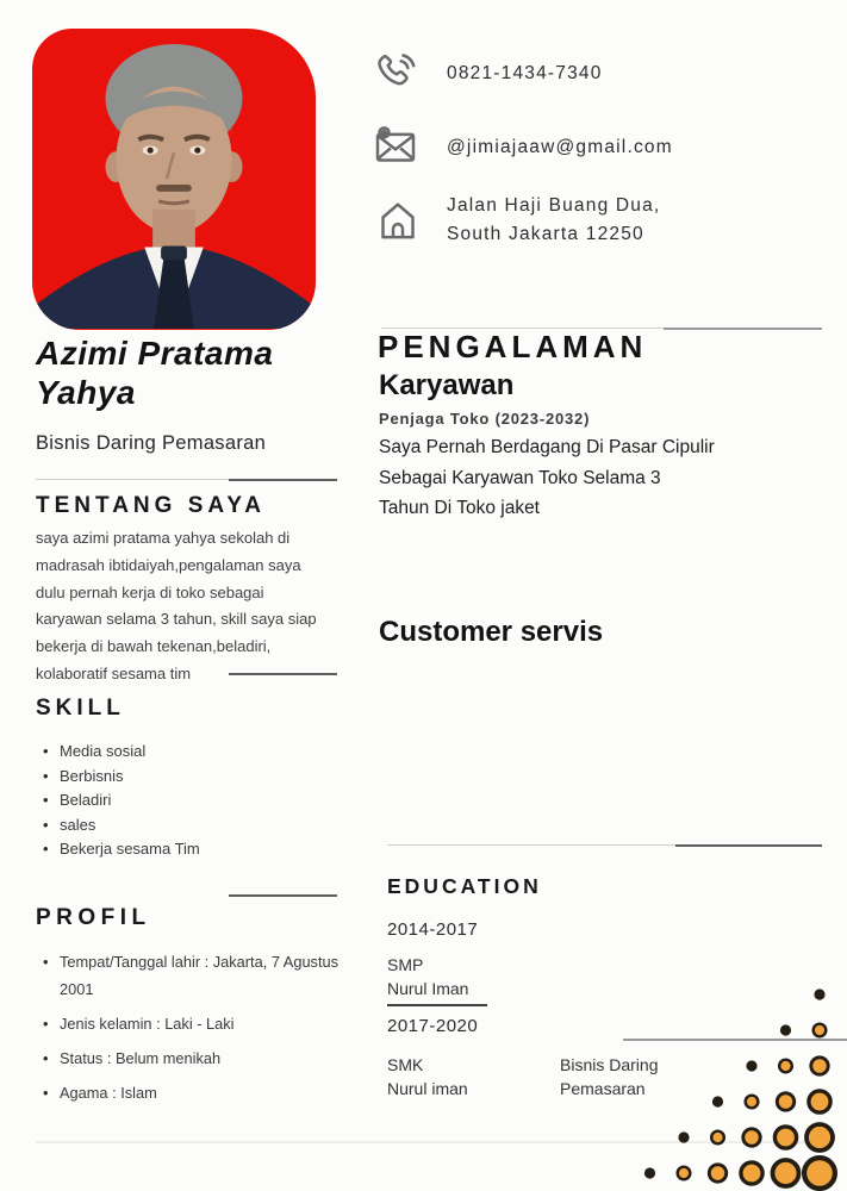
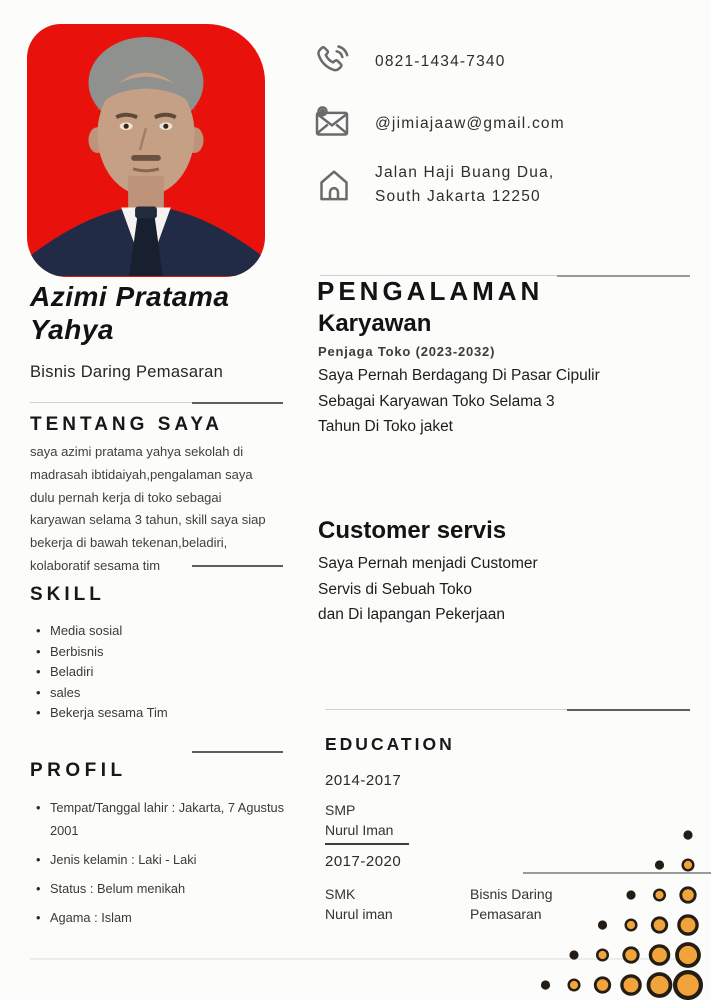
  0821-1434-7340
  @jimiajaaw@gmail.com
  Jalan Haji Buang Dua,
  South Jakarta 12250
  Azimi Pratama Yahya
  Bisnis Daring Pemasaran
  TENTANG SAYA
  saya azimi pratama yahya sekolah di
  madrasah ibtidaiyah,pengalaman saya
  dulu pernah kerja di toko sebagai
  karyawan selama 3 tahun, skill saya siap
  bekerja di bawah tekenan,beladiri,
  kolaboratif sesama tim
  SKILL
  Media sosial
  Berbisnis
  Beladiri
  sales
  Bekerja sesama Tim
  PROFIL
  Tempat/Tanggal lahir : Jakarta, 7 Agustus
  2001
  Jenis kelamin : Laki - Laki
  Status : Belum menikah
  Agama : Islam
  PENGALAMAN
  Karyawan
  Penjaga Toko (2023-2032)
  Saya Pernah Berdagang Di Pasar Cipulir
  Sebagai Karyawan Toko Selama 3
  Tahun Di Toko jaket
  Customer servis
+ Saya Pernah menjadi Customer
+ Servis di Sebuah Toko
+ dan Di lapangan Pekerjaan
  EDUCATION
  2014-2017
  SMP
  Nurul Iman
  2017-2020
  SMK
  Nurul iman
  Bisnis Daring
  Pemasaran
